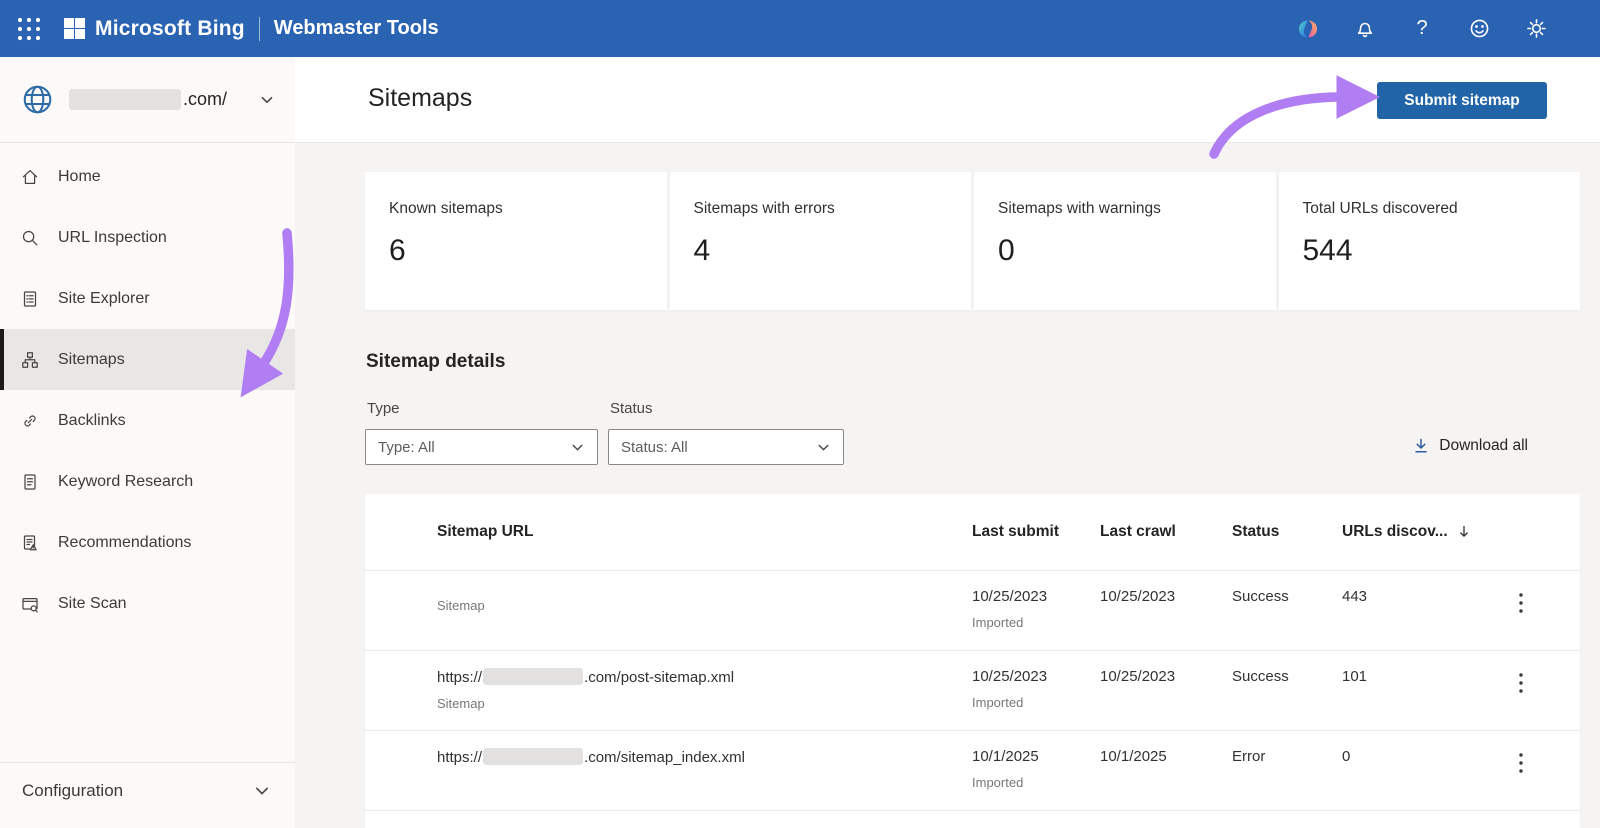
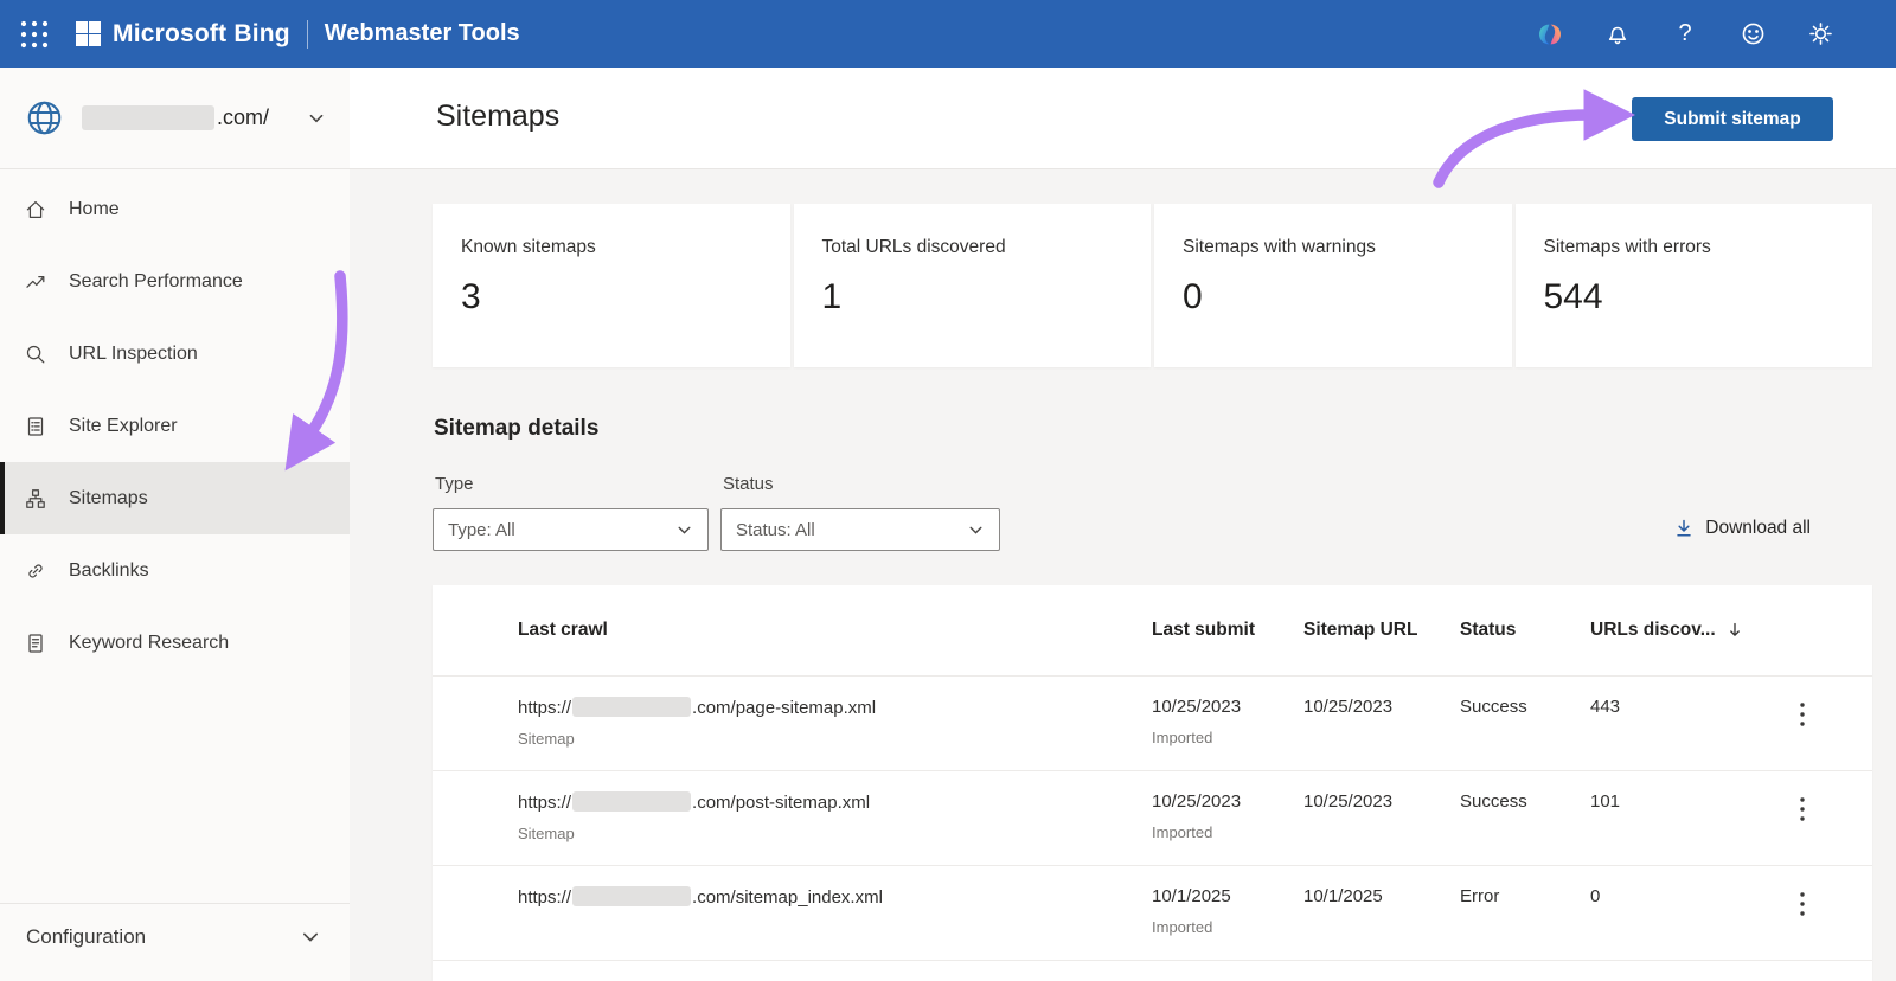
  Microsoft Bing
  Webmaster Tools
  ?
  .com/
  Home
+ Search Performance
  URL Inspection
  Site Explorer
  Sitemaps
  Backlinks
  Keyword Research
- Recommendations
- Site Scan
  Configuration
  Sitemaps
  Submit sitemap
  Known sitemaps
- 6
+ 3
- Sitemaps with errors
+ Total URLs discovered
- 4
+ 1
  Sitemaps with warnings
  0
- Total URLs discovered
+ Sitemaps with errors
  544
  Sitemap details
  Type
  Status
  Type: All
  Status: All
  Download all
- Sitemap URL
+ Last crawl
  Last submit
- Last crawl
+ Sitemap URL
  Status
  URLs discov...
+ https:// .com/page-sitemap.xml
  Sitemap
  10/25/2023
  Imported
  10/25/2023
  Success
  443
  https:// .com/post-sitemap.xml
  Sitemap
  10/25/2023
  Imported
  10/25/2023
  Success
  101
  https:// .com/sitemap_index.xml
  10/1/2025
  Imported
  10/1/2025
  Error
  0
